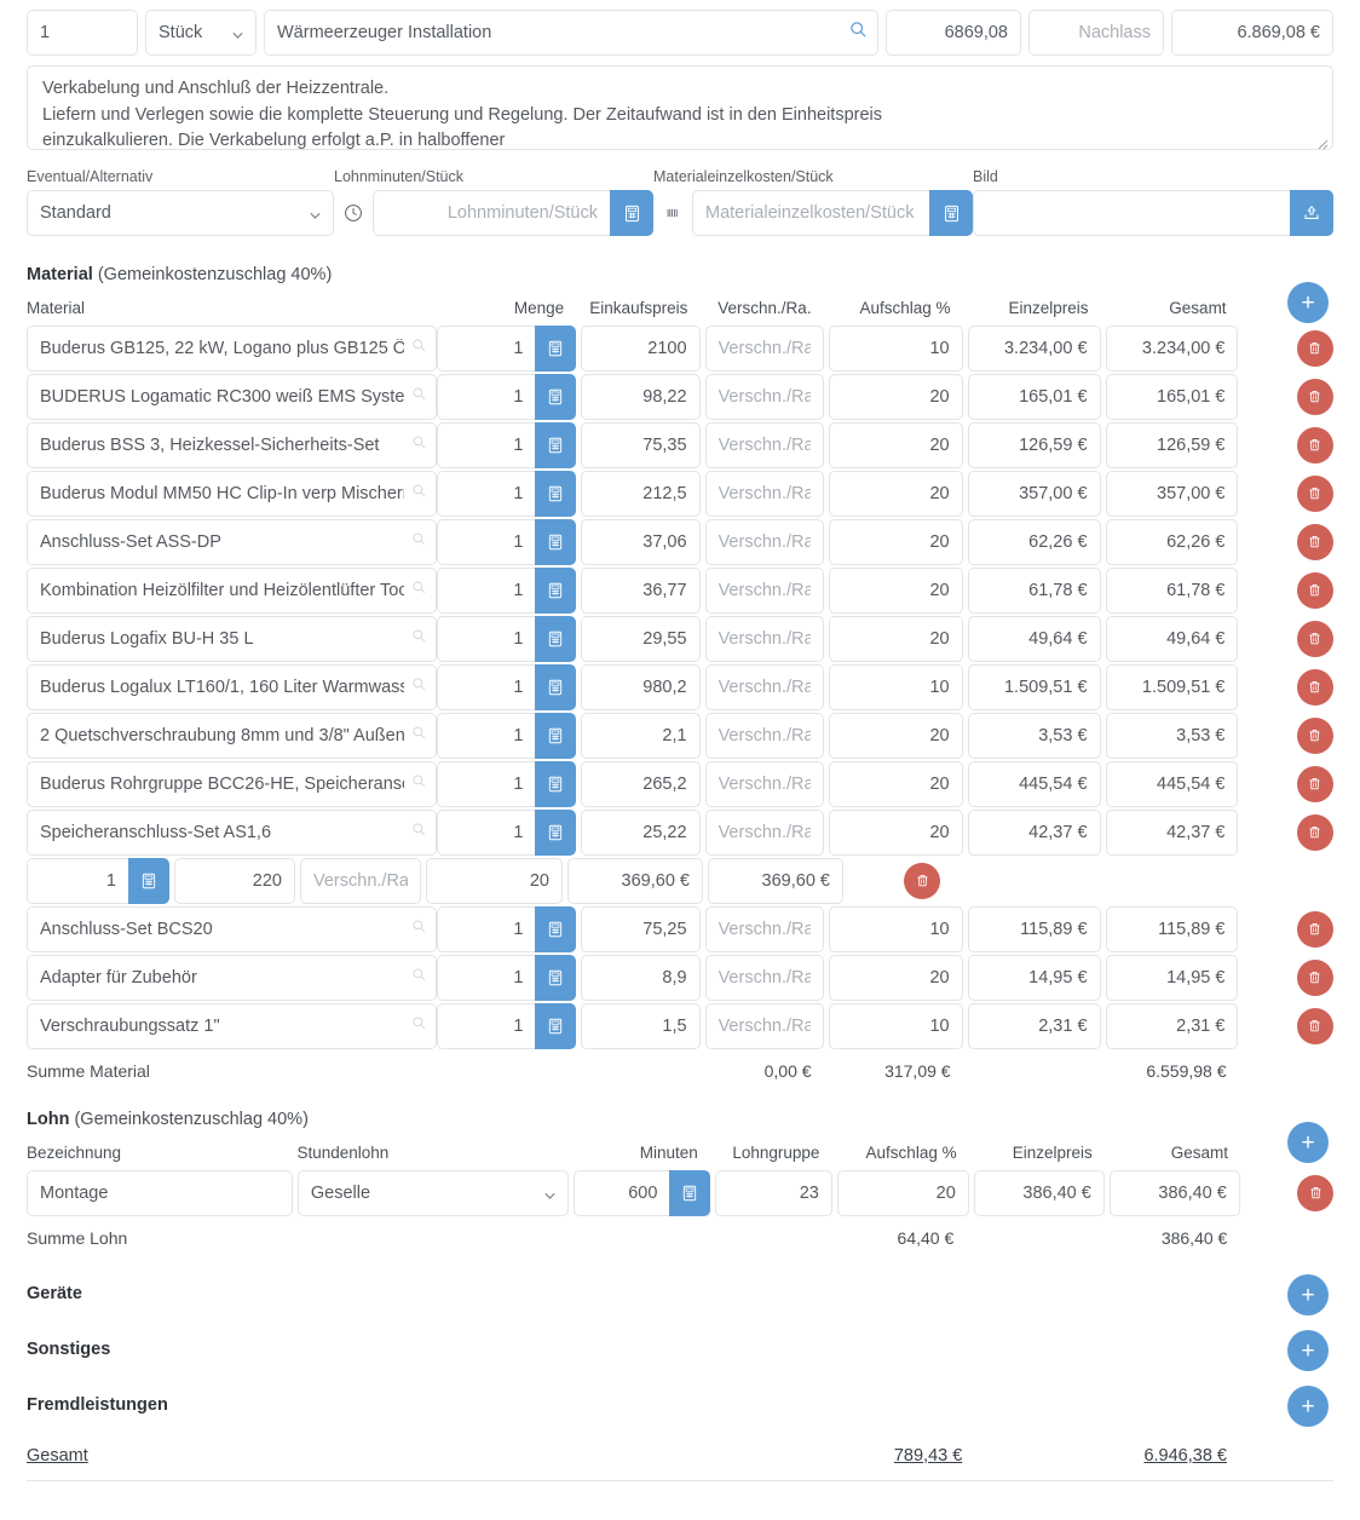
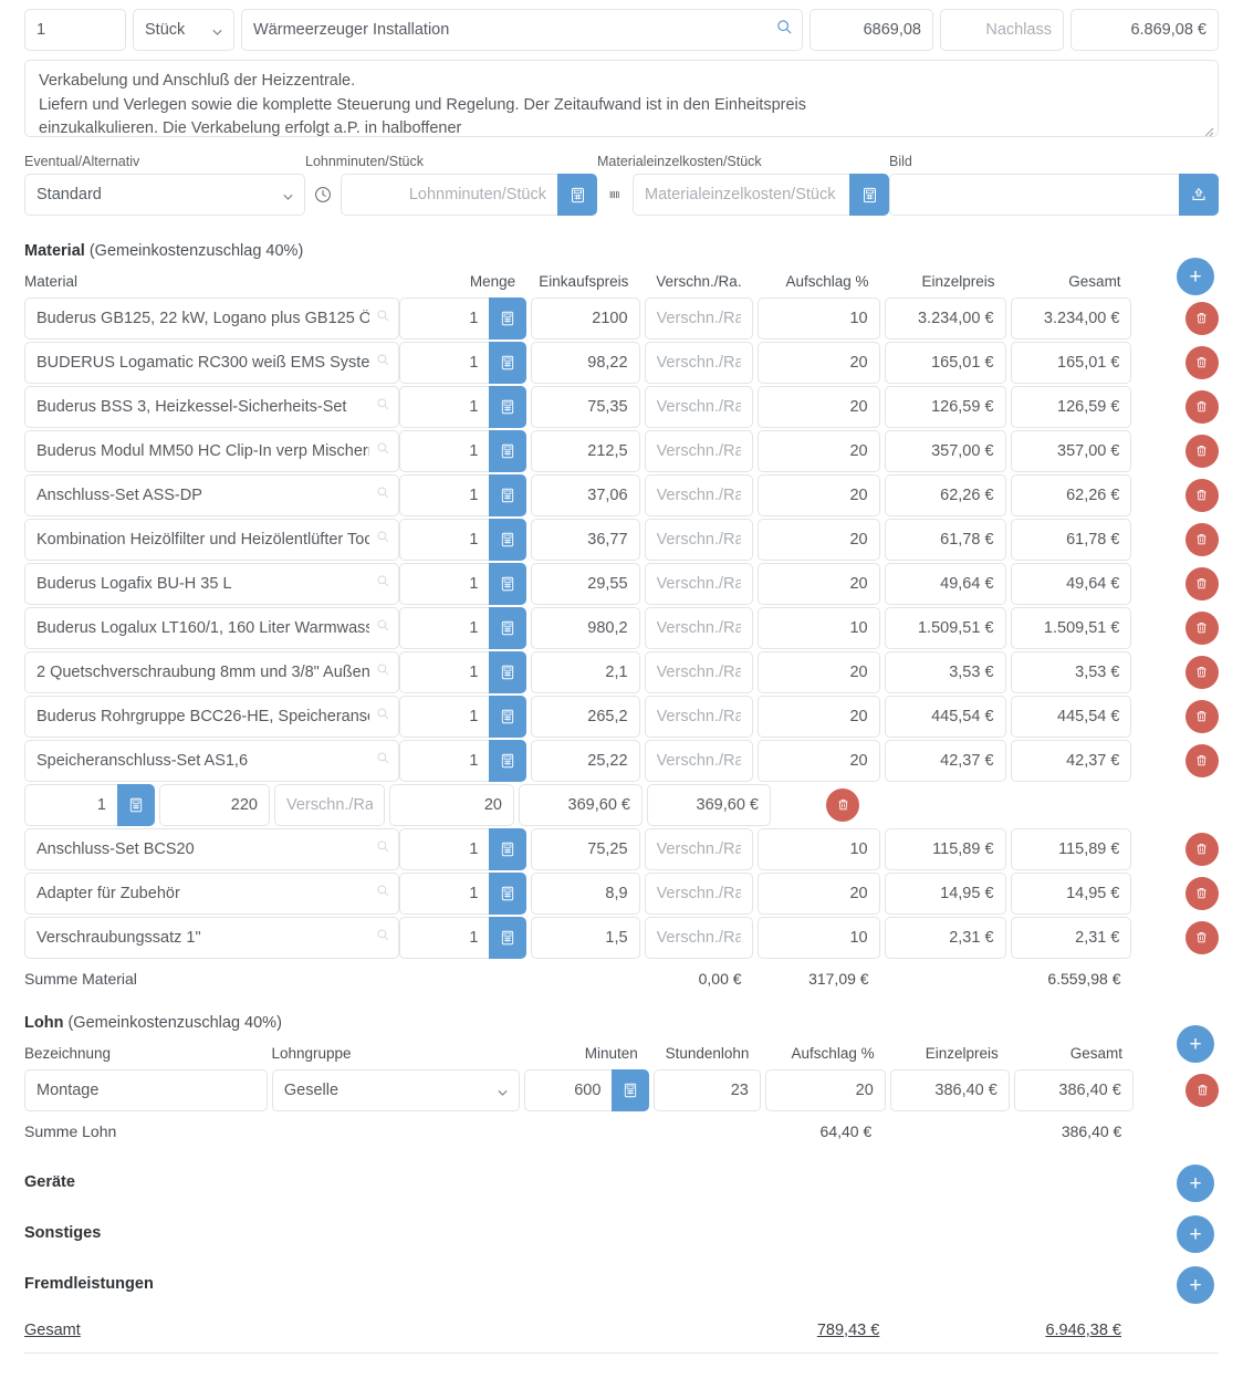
  1
  Stück
  Wärmeerzeuger Installation
  6869,08
  Nachlass
  6.869,08 €
  Verkabelung und Anschluß der Heizzentrale.
  Liefern und Verlegen sowie die komplette Steuerung und Regelung. Der Zeitaufwand ist in den Einheitspreis
  Eventual/Alternativ
  Lohnminuten/Stück
  Materialeinzelkosten/Stück
  Bild
  Standard
  Lohnminuten/Stück
  Materialeinzelkosten/Stück
  Material (Gemeinkostenzuschlag 40%)
  +
  Material
  Menge
  Einkaufspreis
  Verschn./Ra.
  Aufschlag %
  Einzelpreis
  Gesamt
  Buderus GB125, 22 kW, Logano plus GB125 Ö
  1
  2100
  Verschn./Ra
  10
  3.234,00 €
  3.234,00 €
  BUDERUS Logamatic RC300 weiß EMS Syste
  1
  98,22
  Verschn./Ra
  20
  165,01 €
  165,01 €
  Buderus BSS 3, Heizkessel-Sicherheits-Set
  1
  75,35
  Verschn./Ra
  20
  126,59 €
  126,59 €
  Buderus Modul MM50 HC Clip-In verp Mischer
  1
  212,5
  Verschn./Ra
  20
  357,00 €
  357,00 €
  Anschluss-Set ASS-DP
  1
  37,06
  Verschn./Ra
  20
  62,26 €
  62,26 €
  Kombination Heizölfilter und Heizölentlüfter Toc
  1
  36,77
  Verschn./Ra
  20
  61,78 €
  61,78 €
  Buderus Logafix BU-H 35 L
  1
  29,55
  Verschn./Ra
  20
  49,64 €
  49,64 €
  Buderus Logalux LT160/1, 160 Liter Warmwas
  1
  980,2
  Verschn./Ra
  10
  1.509,51 €
  1.509,51 €
  2 Quetschverschraubung 8mm und 3/8" Außen
  1
  2,1
  Verschn./Ra
  20
  3,53 €
  3,53 €
  Buderus Rohrgruppe BCC26-HE, Speicherans
  1
  265,2
  Verschn./Ra
  20
  445,54 €
  445,54 €
  Speicheranschluss-Set AS1,6
  1
  25,22
  Verschn./Ra
  20
  42,37 €
  42,37 €
  1
  220
  Verschn./Ra
  20
  369,60 €
  369,60 €
  Anschluss-Set BCS20
  1
  75,25
  Verschn./Ra
  10
  115,89 €
  115,89 €
  Adapter für Zubehör
  1
  8,9
  Verschn./Ra
  20
  14,95 €
  14,95 €
  Verschraubungssatz 1"
  1
  1,5
  Verschn./Ra
  10
  2,31 €
  2,31 €
  Summe Material
  0,00 €
  317,09 €
  6.559,98 €
  Lohn (Gemeinkostenzuschlag 40%)
  +
  Bezeichnung
- Stundenlohn
+ Lohngruppe
  Minuten
- Lohngruppe
+ Stundenlohn
  Aufschlag %
  Einzelpreis
  Gesamt
  Montage
  Geselle
  600
  23
  20
  386,40 €
  386,40 €
  Summe Lohn
  64,40 €
  386,40 €
  Geräte
  +
  Sonstiges
  +
  Fremdleistungen
  +
  Gesamt
  789,43 €
  6.946,38 €
